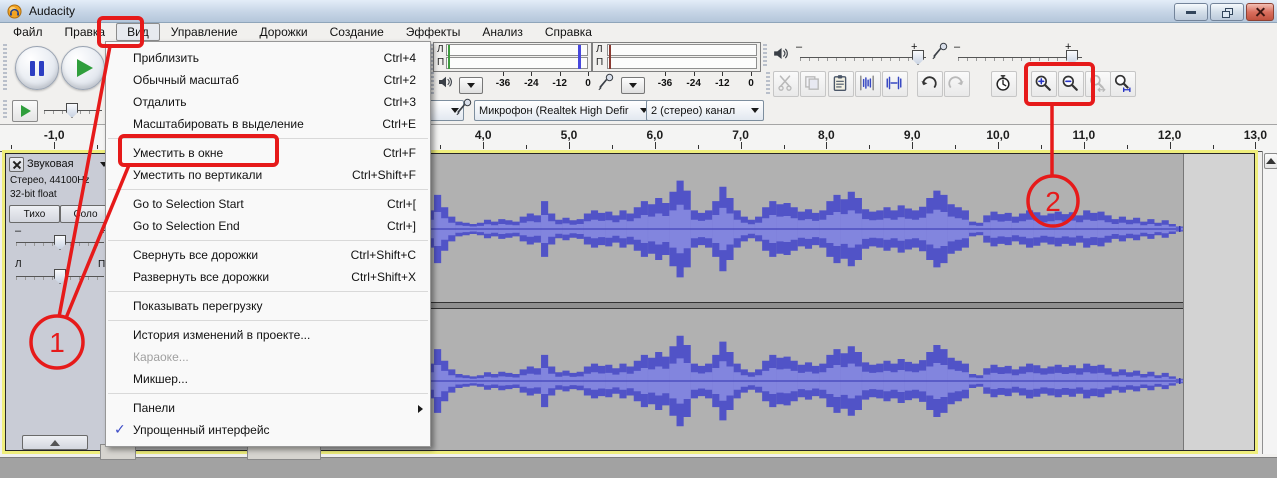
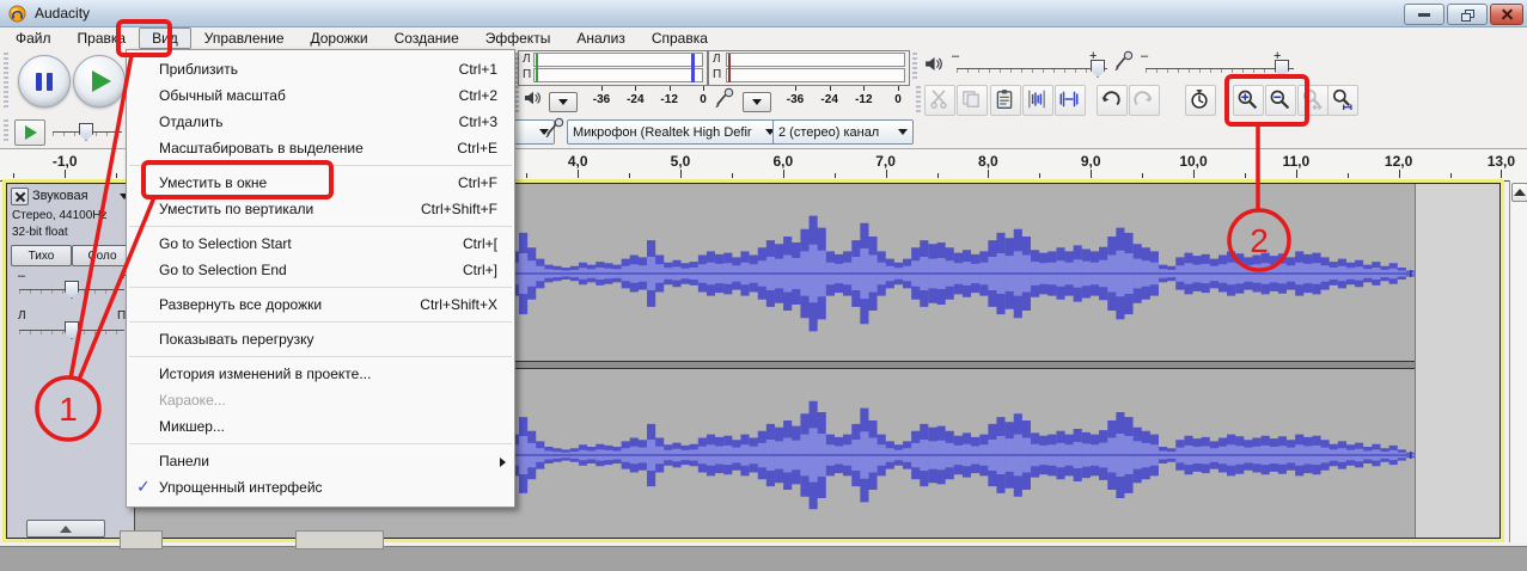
  Audacity
  Файл
  Правка
  Вид
  Управление
  Дорожки
  Создание
  Эффекты
  Анализ
  Справка
  Л
  П
  Л
  П
  -36
  -24
  -12
  0
  -36
  -24
  -12
  0
  –
  +
  –
  +
  Микрофон (Realtek High Defir
  2 (стерео) канал
  -1,0
  4,0
  5,0
  6,0
  7,0
  8,0
  9,0
  10,0
  11,0
  12,0
  13,0
  Звуковая
  Стерео, 44100Hz
  32-bit float
  Тихо
  оло
  –
  Л
  П
  Приблизить
- Ctrl+4
+ Ctrl+1
  Обычный масштаб
  Ctrl+2
  Отдалить
  Ctrl+3
  Масштабировать в выделение
  Ctrl+E
  Уместить в окне
  Ctrl+F
  Уместить по вертикали
  Ctrl+Shift+F
  Go to Selection Start
  Ctrl+[
  Go to Selection End
  Ctrl+]
- Свернуть все дорожки
- Ctrl+Shift+C
  Развернуть все дорожки
  Ctrl+Shift+X
  Показывать перегрузку
  История изменений в проекте...
  Караоке...
  Микшер...
  Панели
  ✓
  Упрощенный интерфейс
  1
  2
